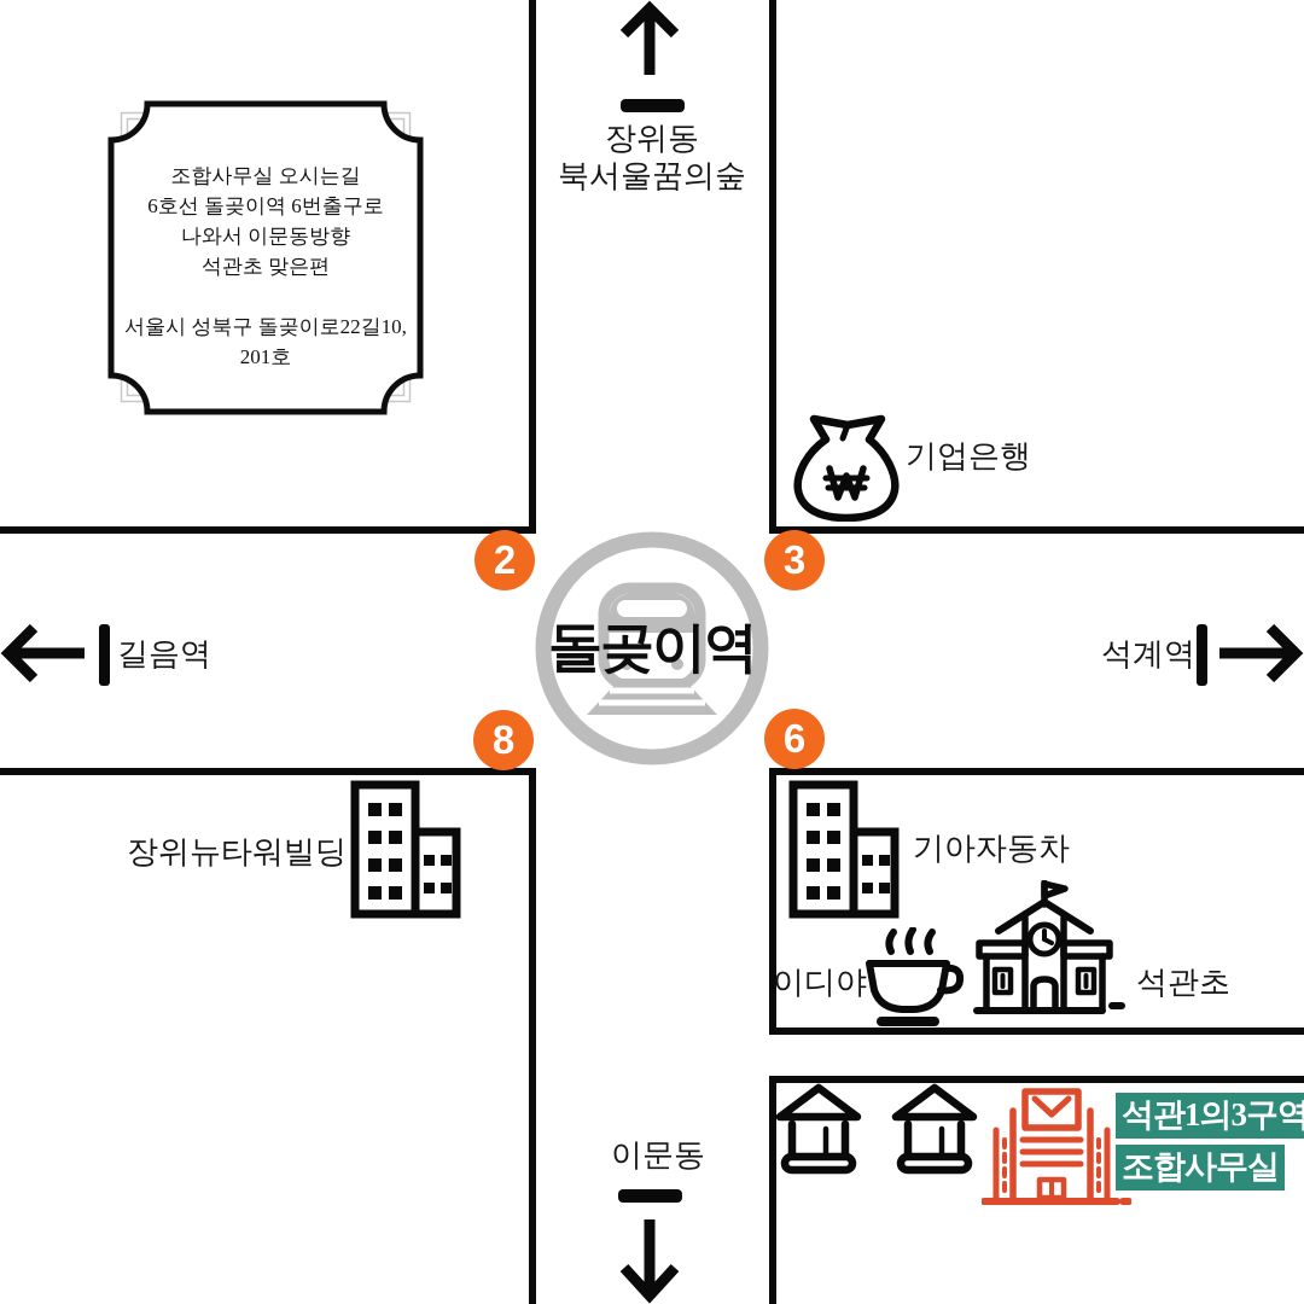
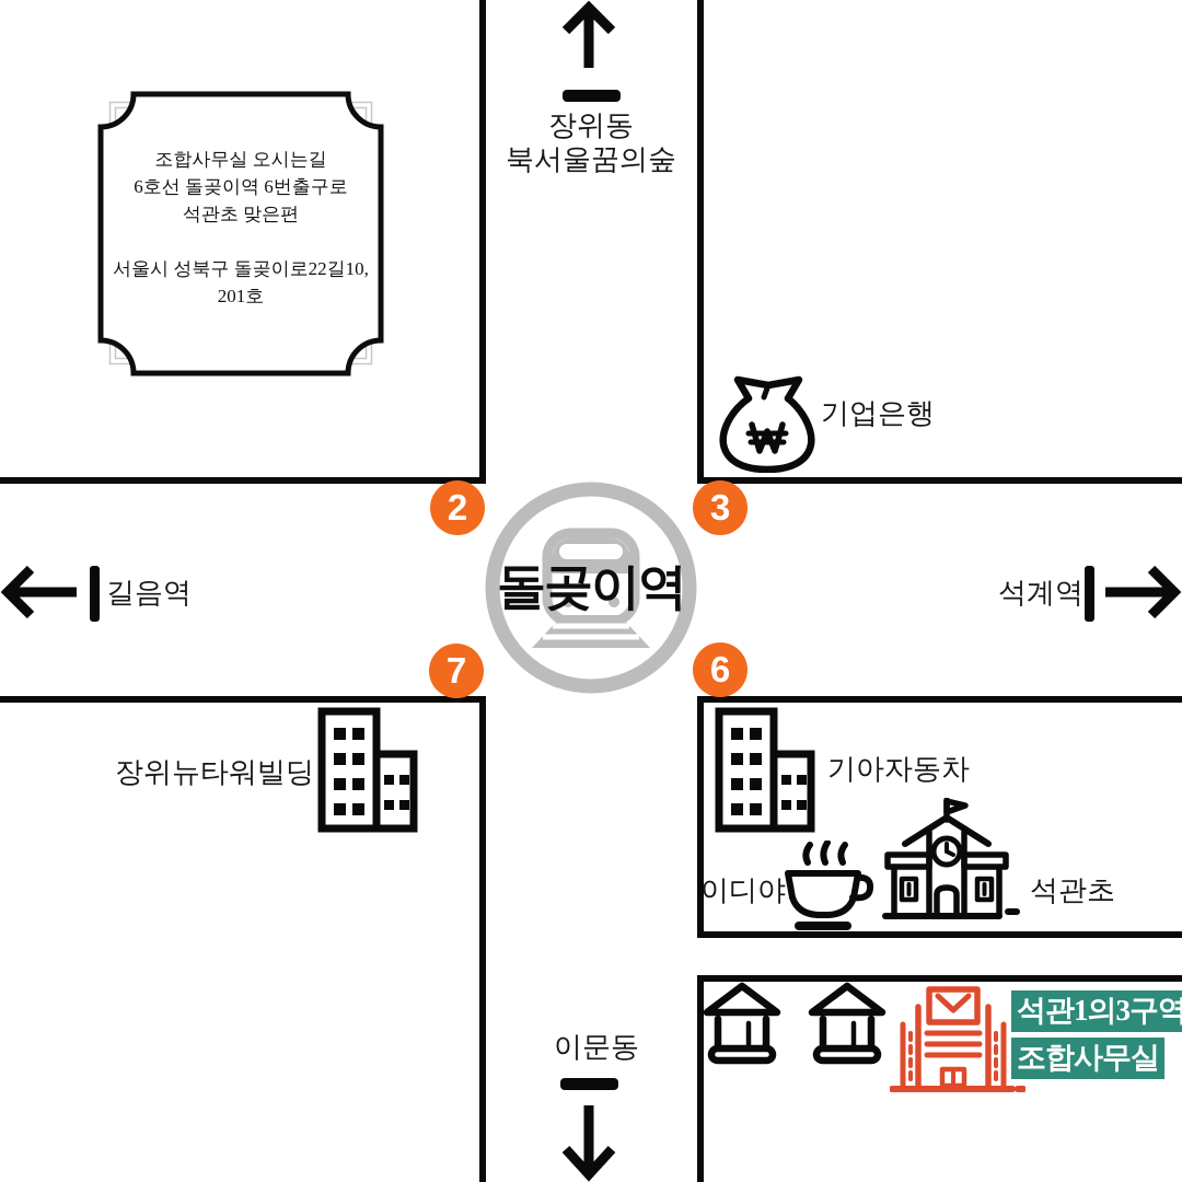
  조합사무실 오시는길
  6호선 돌곶이역 6번출구로
- 나와서 이문동방향
  석관초 맞은편
  서울시 성북구 돌곶이로22길10,
  201호
  장위동
  북서울꿈의숲
  길음역
  석계역
  이문동
  돌곶이역
  2
  3
- 8
+ 7
  6
  기업은행
  장위뉴타워빌딩
  기아자동차
  이디야
  석관초
  석관1의3구역
  조합사무실
